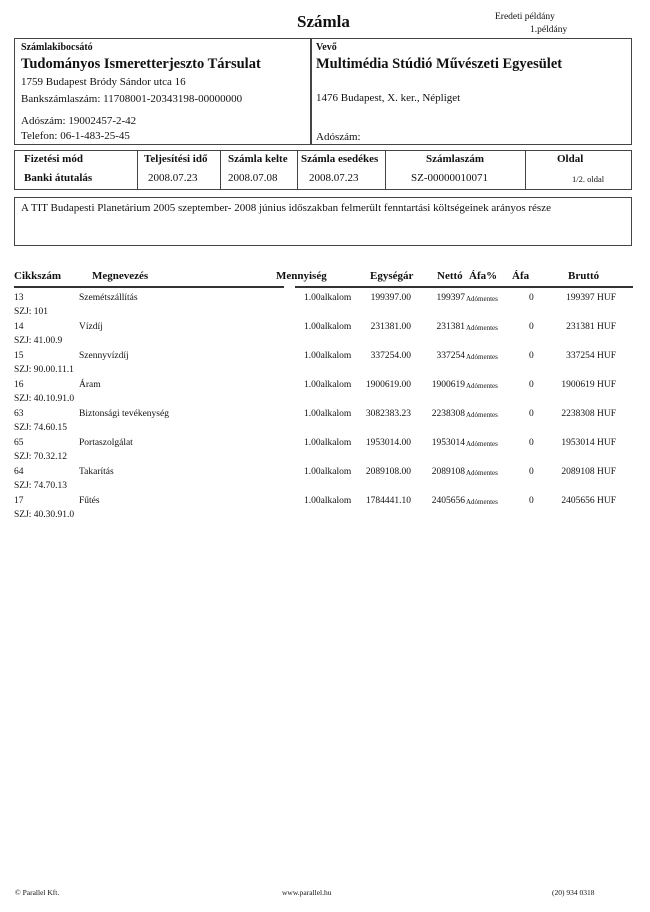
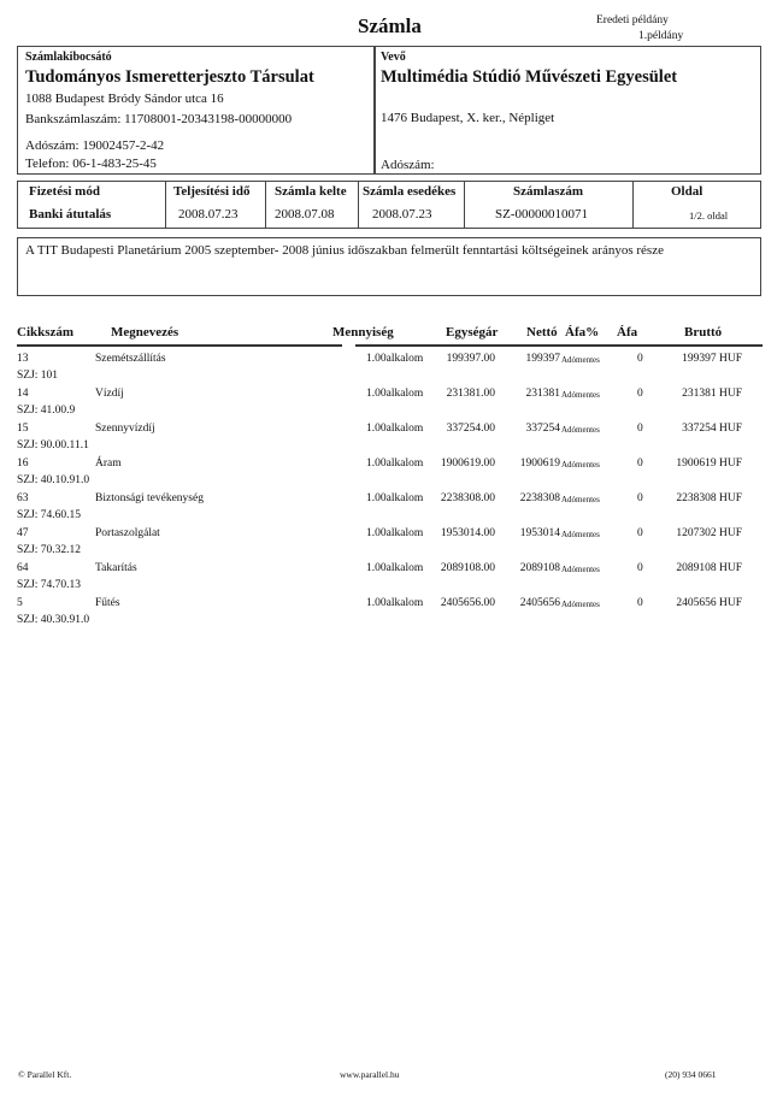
  Számla
  Eredeti példány
  1.példány
  Számlakibocsátó
  Tudományos Ismeretterjeszto Társulat
- 1759 Budapest Bródy Sándor utca 16
+ 1088 Budapest Bródy Sándor utca 16
  Bankszámlaszám: 11708001-20343198-00000000
  Adószám: 19002457-2-42
  Telefon: 06-1-483-25-45
  Vevő
  Multimédia Stúdió Művészeti Egyesület
  1476 Budapest, X. ker., Népliget
  Adószám:
  Fizetési mód
  Banki átutalás
  Teljesítési idő
  2008.07.23
  Számla kelte
  2008.07.08
  Számla esedékes
  2008.07.23
  Számlaszám
  SZ-00000010071
  Oldal
  1/2. oldal
  A TIT Budapesti Planetárium 2005 szeptember- 2008 június időszakban felmerült fenntartási költségeinek arányos része
  Cikkszám
  Megnevezés
  Mennyiség
  Egységár
  Nettó
  Áfa%
  Áfa
  Bruttó
  13
  SZJ: 101
  Szemétszállítás
  1.00alkalom
  199397.00
  199397
  Adómentes
  0
  199397 HUF
  14
  SZJ: 41.00.9
  Vízdíj
  1.00alkalom
  231381.00
  231381
  Adómentes
  0
  231381 HUF
  15
  SZJ: 90.00.11.1
  Szennyvízdíj
  1.00alkalom
  337254.00
  337254
  Adómentes
  0
  337254 HUF
  16
  SZJ: 40.10.91.0
  Áram
  1.00alkalom
  1900619.00
  1900619
  Adómentes
  0
  1900619 HUF
  63
  SZJ: 74.60.15
  Biztonsági tevékenység
  1.00alkalom
- 3082383.23
+ 2238308.00
  2238308
  Adómentes
  0
  2238308 HUF
- 65
+ 47
  SZJ: 70.32.12
  Portaszolgálat
  1.00alkalom
  1953014.00
  1953014
  Adómentes
  0
- 1953014 HUF
+ 1207302 HUF
  64
  SZJ: 74.70.13
  Takarítás
  1.00alkalom
  2089108.00
  2089108
  Adómentes
  0
  2089108 HUF
- 17
+ 5
  SZJ: 40.30.91.0
  Fűtés
  1.00alkalom
- 1784441.10
+ 2405656.00
  2405656
  Adómentes
  0
  2405656 HUF
  © Parallel Kft.
  www.parallel.hu
- (20) 934 0318
+ (20) 934 0661
